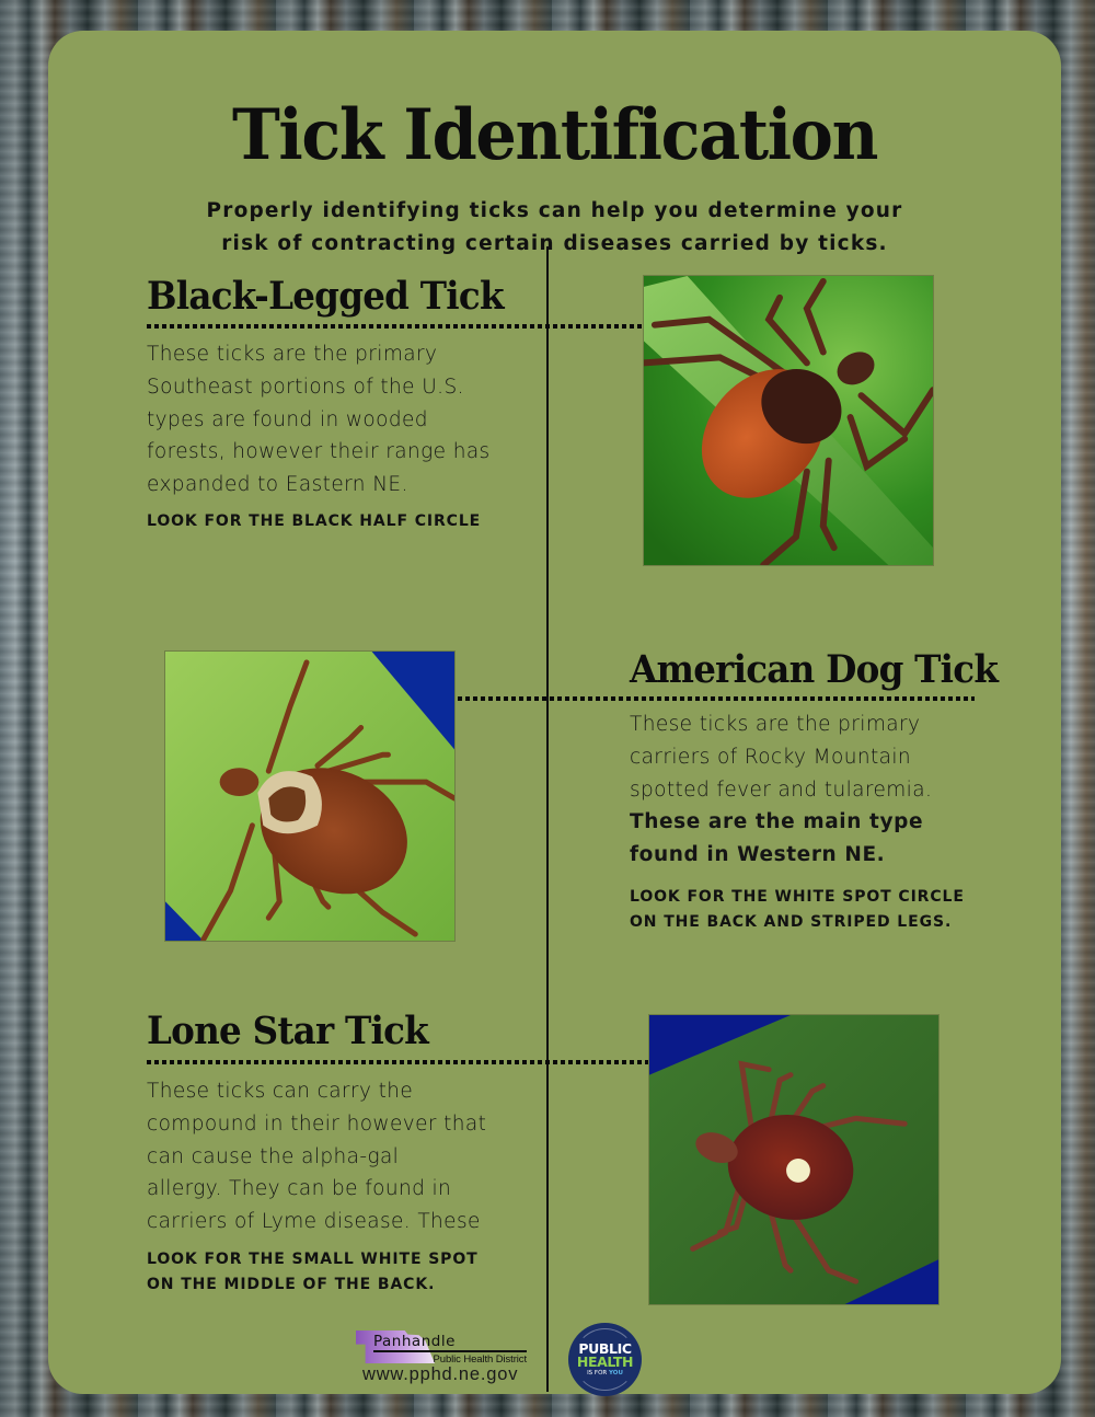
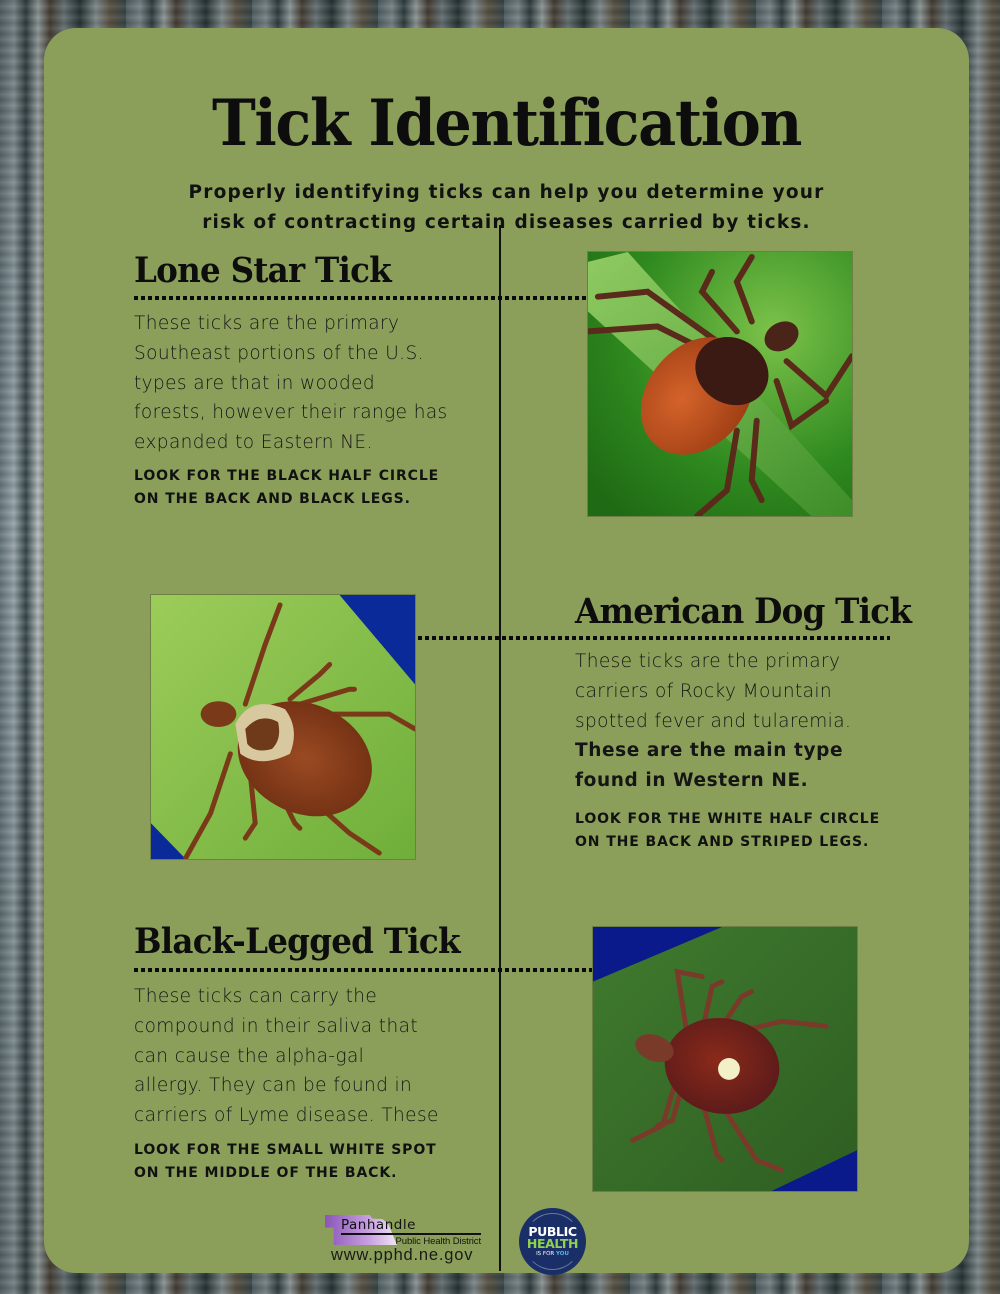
  Tick Identification
  Properly identifying ticks can help you determine your
  risk of contracting certain diseases carried by ticks.
- Black-Legged Tick
+ Lone Star Tick
  These ticks are the primary
  Southeast portions of the U.S.
- types are found in wooded
+ types are that in wooded
  forests, however their range has
  expanded to Eastern NE.
  LOOK FOR THE BLACK HALF CIRCLE
+ ON THE BACK AND BLACK LEGS.
  American Dog Tick
  These ticks are the primary
  carriers of Rocky Mountain
  spotted fever and tularemia.
  These are the main type
  found in Western NE.
- LOOK FOR THE WHITE SPOT CIRCLE
+ LOOK FOR THE WHITE HALF CIRCLE
  ON THE BACK AND STRIPED LEGS.
- Lone Star Tick
+ Black-Legged Tick
  These ticks can carry the
- compound in their however that
+ compound in their saliva that
  can cause the alpha-gal
  allergy. They can be found in
  carriers of Lyme disease. These
  LOOK FOR THE SMALL WHITE SPOT
  ON THE MIDDLE OF THE BACK.
  Panhandle
  Public Health District
  www.pphd.ne.gov
  PUBLIC
  HEALTH
